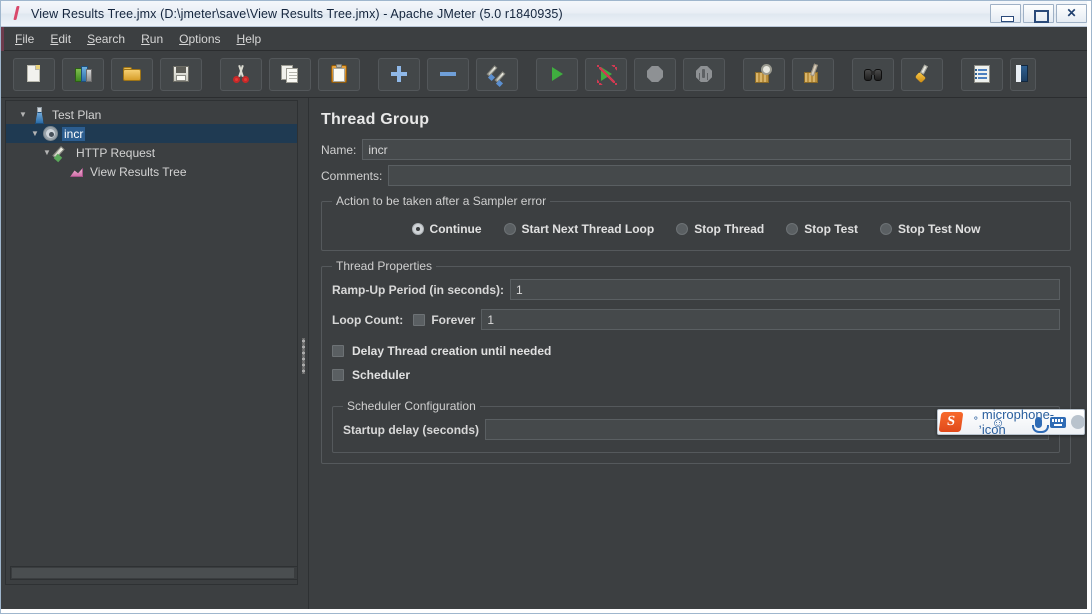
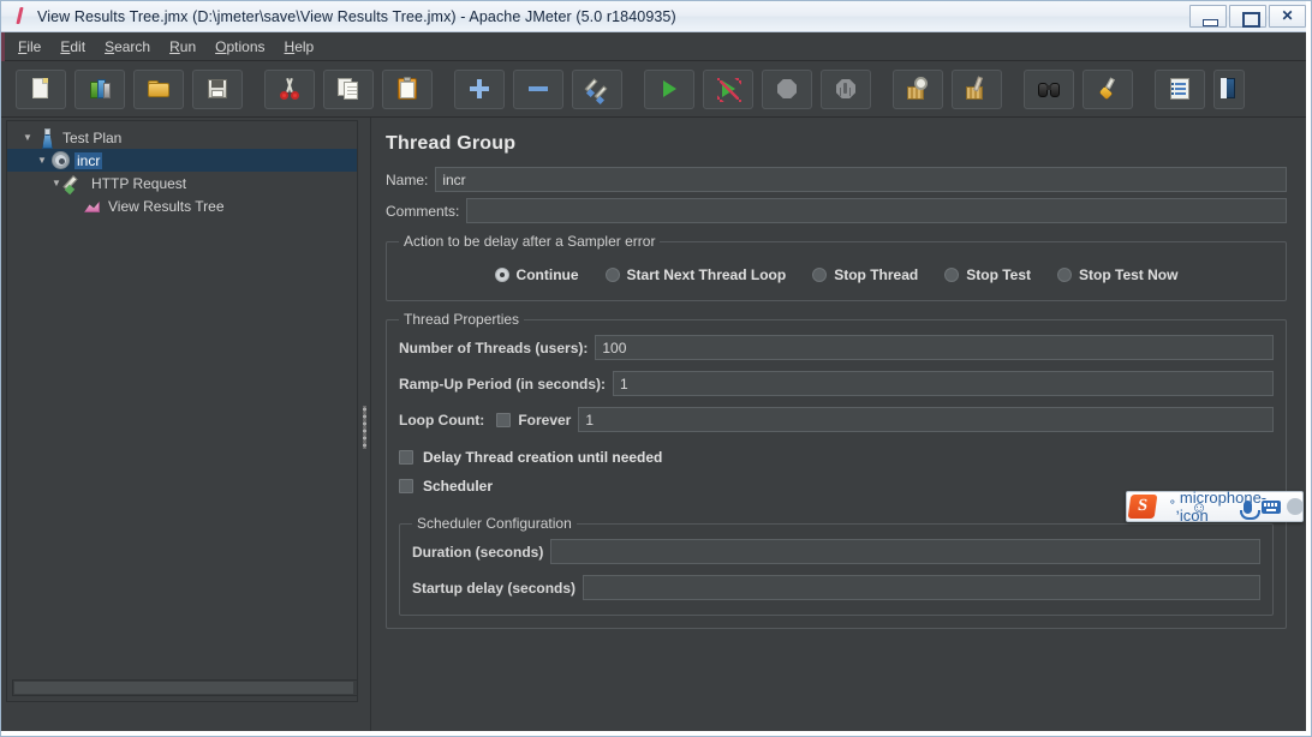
  View Results Tree.jmx (D:\jmeter\save\View Results Tree.jmx) - Apache JMeter (5.0 r1840935)
  File
  Edit
  Search
  Run
  Options
  Help
  ▼
  Test Plan
  ▼
  incr
  ▼
  HTTP Request
  View Results Tree
  Thread Group
  Name:
  incr
  Comments:
- Action to be taken after a Sampler error
+ Action to be delay after a Sampler error
  Continue
  Start Next Thread Loop
  Stop Thread
  Stop Test
  Stop Test Now
  Thread Properties
+ Number of Threads (users):
+ 100
  Ramp-Up Period (in seconds):
  1
  Loop Count:
  Forever
  1
  Delay Thread creation until needed
  Scheduler
  Scheduler Configuration
+ Duration (seconds)
  Startup delay (seconds)
  ˚,
  ☺
  microphicon
